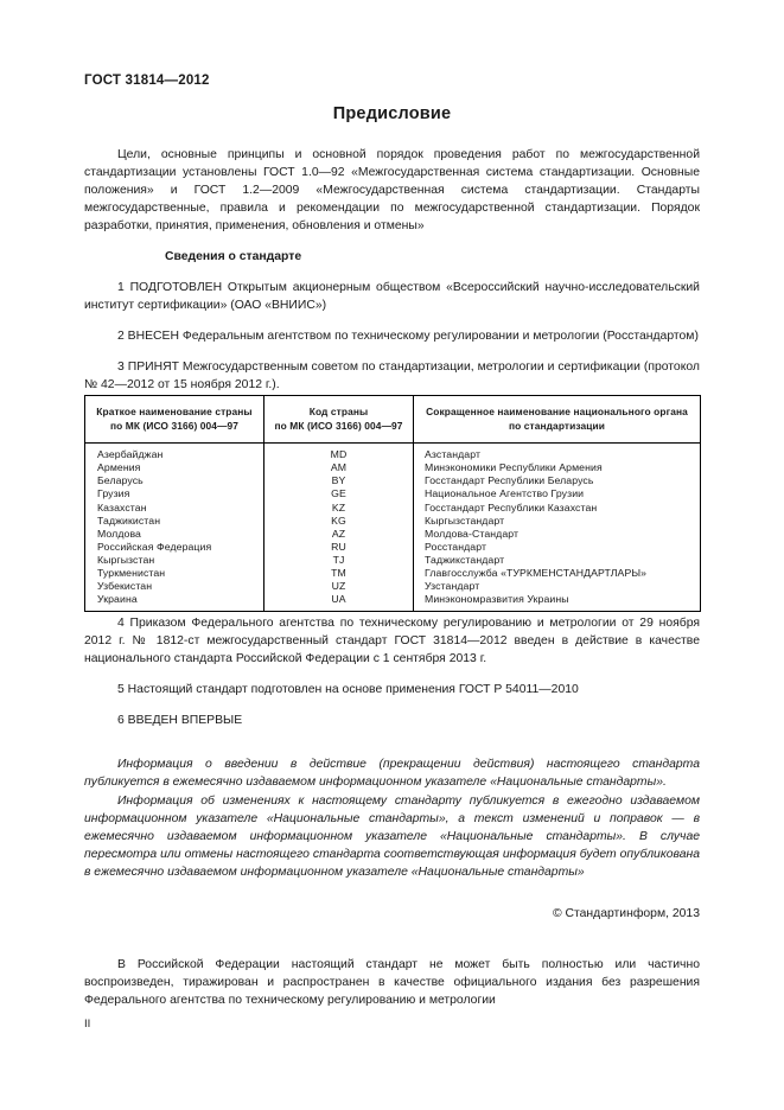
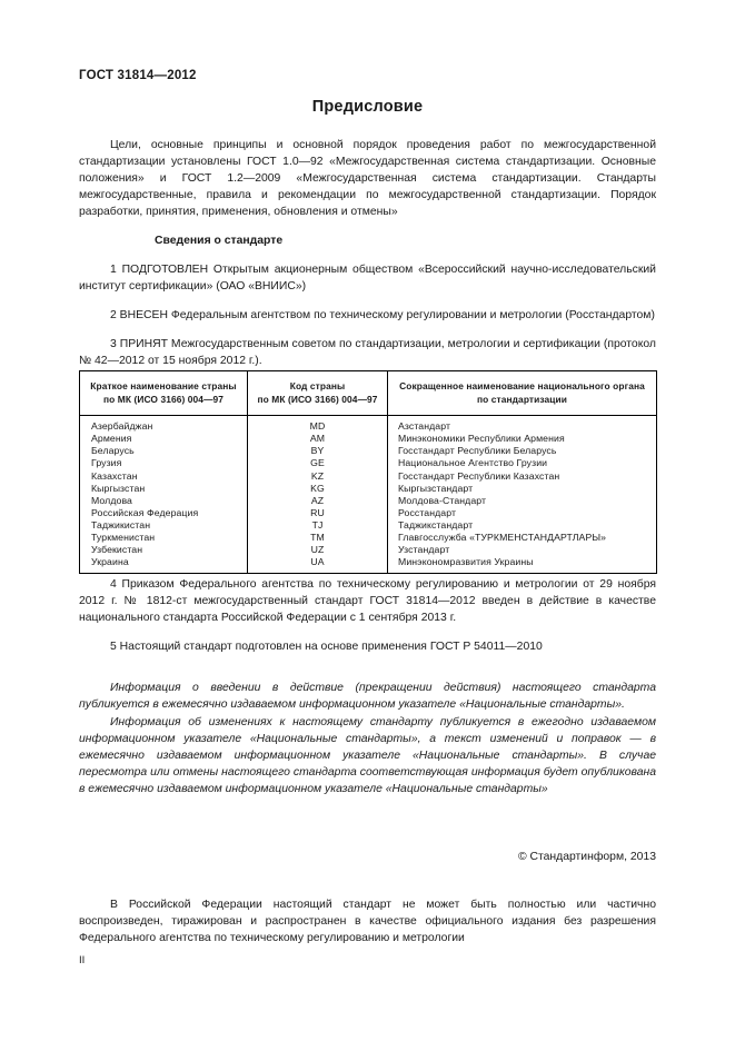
  ГОСТ 31814—2012
  Предисловие
  Цели, основные принципы и основной порядок проведения работ по межгосударственной стандартизации установлены ГОСТ 1.0—92 «Межгосударственная система стандартизации. Основные положения» и ГОСТ 1.2—2009 «Межгосударственная система стандартизации. Стандарты межгосударственные, правила и рекомендации по межгосударственной стандартизации. Порядок разработки, принятия, применения, обновления и отмены»
  Сведения о стандарте
  1 ПОДГОТОВЛЕН Открытым акционерным обществом «Всероссийский научно-исследовательский институт сертификации» (ОАО «ВНИИС»)
  2 ВНЕСЕН Федеральным агентством по техническому регулировании и метрологии (Росстандартом)
  3 ПРИНЯТ Межгосударственным советом по стандартизации, метрологии и сертификации (протокол № 42—2012 от 15 ноября 2012 г.).
  Краткое наименование страны по МК (ИСО 3166) 004—97	Код страны по МК (ИСО 3166) 004—97	Сокращенное наименование национального органа по стандартизации
  Азербайджан	MD	Азстандарт
  Армения	AM	Минэкономики Республики Армения
  Беларусь	BY	Госстандарт Республики Беларусь
  Грузия	GE	Национальное Агентство Грузии
  Казахстан	KZ	Госстандарт Республики Казахстан
- Таджикистан	KG	Кыргызстандарт
+ Кыргызстан	KG	Кыргызстандарт
  Молдова	AZ	Молдова-Стандарт
  Российская Федерация	RU	Росстандарт
- Кыргызстан	TJ	Таджикстандарт
+ Таджикистан	TJ	Таджикстандарт
  Туркменистан	TM	Главгосслужба «ТУРКМЕНСТАНДАРТЛАРЫ»
  Узбекистан	UZ	Узстандарт
  Украина	UA	Минэкономразвития Украины
  4 Приказом Федерального агентства по техническому регулированию и метрологии от 29 ноября 2012 г. № 1812-ст межгосударственный стандарт ГОСТ 31814—2012 введен в действие в качестве национального стандарта Российской Федерации с 1 сентября 2013 г.
  5 Настоящий стандарт подготовлен на основе применения ГОСТ Р 54011—2010
- 6 ВВЕДЕН ВПЕРВЫЕ
  Информация о введении в действие (прекращении действия) настоящего стандарта публикуется в ежемесячно издаваемом информационном указателе «Национальные стандарты».
  Информация об изменениях к настоящему стандарту публикуется в ежегодно издаваемом информационном указателе «Национальные стандарты», а текст изменений и поправок — в ежемесячно издаваемом информационном указателе «Национальные стандарты». В случае пересмотра или отмены настоящего стандарта соответствующая информация будет опубликована в ежемесячно издаваемом информационном указателе «Национальные стандарты»
  © Стандартинформ, 2013
  В Российской Федерации настоящий стандарт не может быть полностью или частично воспроизведен, тиражирован и распространен в качестве официального издания без разрешения Федерального агентства по техническому регулированию и метрологии
  II
